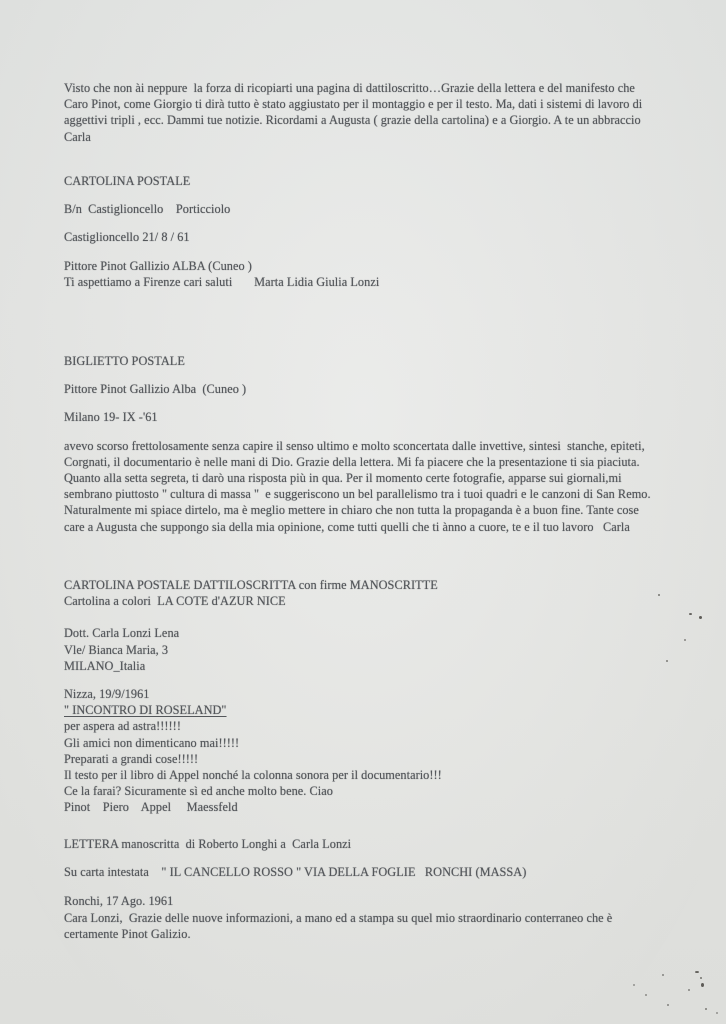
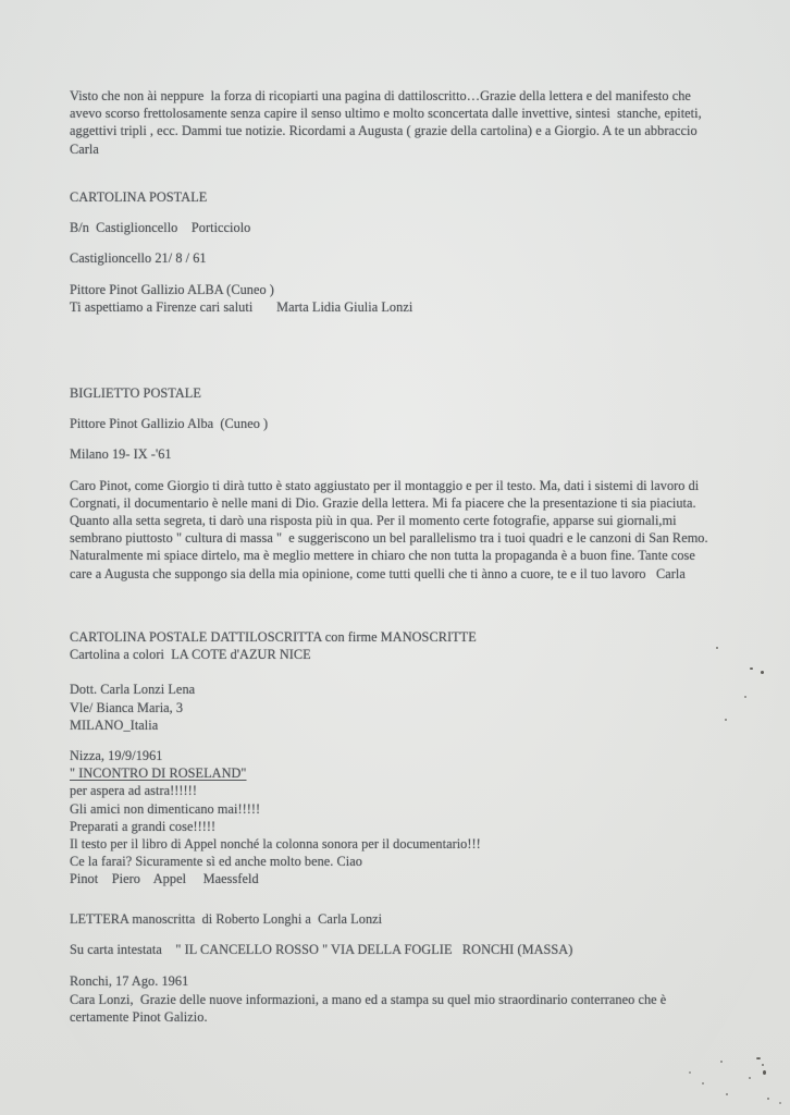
  Visto che non ài neppure la forza di ricopiarti una pagina di dattiloscritto…Grazie della lettera e del manifesto che
- Caro Pinot, come Giorgio ti dirà tutto è stato aggiustato per il montaggio e per il testo. Ma, dati i sistemi di lavoro di
+ avevo scorso frettolosamente senza capire il senso ultimo e molto sconcertata dalle invettive, sintesi stanche, epiteti,
  aggettivi tripli , ecc. Dammi tue notizie. Ricordami a Augusta ( grazie della cartolina) e a Giorgio. A te un abbraccio
  Carla
  CARTOLINA POSTALE
  B/n Castiglioncello Porticciolo
  Castiglioncello 21/ 8 / 61
  Pittore Pinot Gallizio ALBA (Cuneo )
  Ti aspettiamo a Firenze cari saluti Marta Lidia Giulia Lonzi
  BIGLIETTO POSTALE
  Pittore Pinot Gallizio Alba (Cuneo )
  Milano 19- IX -'61
- avevo scorso frettolosamente senza capire il senso ultimo e molto sconcertata dalle invettive, sintesi stanche, epiteti,
+ Caro Pinot, come Giorgio ti dirà tutto è stato aggiustato per il montaggio e per il testo. Ma, dati i sistemi di lavoro di
  Corgnati, il documentario è nelle mani di Dio. Grazie della lettera. Mi fa piacere che la presentazione ti sia piaciuta.
  Quanto alla setta segreta, ti darò una risposta più in qua. Per il momento certe fotografie, apparse sui giornali,mi
  sembrano piuttosto " cultura di massa " e suggeriscono un bel parallelismo tra i tuoi quadri e le canzoni di San Remo.
  Naturalmente mi spiace dirtelo, ma è meglio mettere in chiaro che non tutta la propaganda è a buon fine. Tante cose
  care a Augusta che suppongo sia della mia opinione, come tutti quelli che ti ànno a cuore, te e il tuo lavoro Carla
  CARTOLINA POSTALE DATTILOSCRITTA con firme MANOSCRITTE
  Cartolina a colori LA COTE d'AZUR NICE
  Dott. Carla Lonzi Lena
  Vle/ Bianca Maria, 3
  MILANO_Italia
  Nizza, 19/9/1961
  " INCONTRO DI ROSELAND"
  per aspera ad astra!!!!!!
  Gli amici non dimenticano mai!!!!!
  Preparati a grandi cose!!!!!
  Il testo per il libro di Appel nonché la colonna sonora per il documentario!!!
  Ce la farai? Sicuramente sì ed anche molto bene. Ciao
  Pinot Piero Appel Maessfeld
  LETTERA manoscritta di Roberto Longhi a Carla Lonzi
  Su carta intestata " IL CANCELLO ROSSO " VIA DELLA FOGLIE RONCHI (MASSA)
  Ronchi, 17 Ago. 1961
  Cara Lonzi, Grazie delle nuove informazioni, a mano ed a stampa su quel mio straordinario conterraneo che è
  certamente Pinot Galizio.
